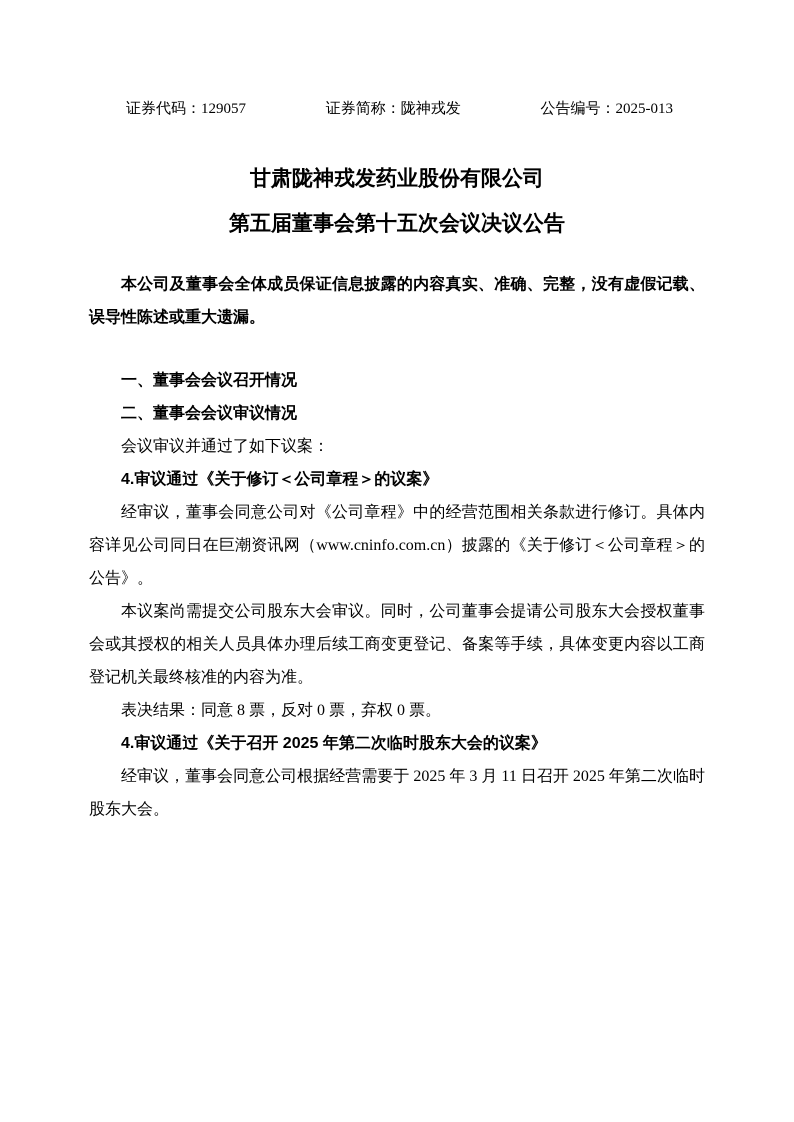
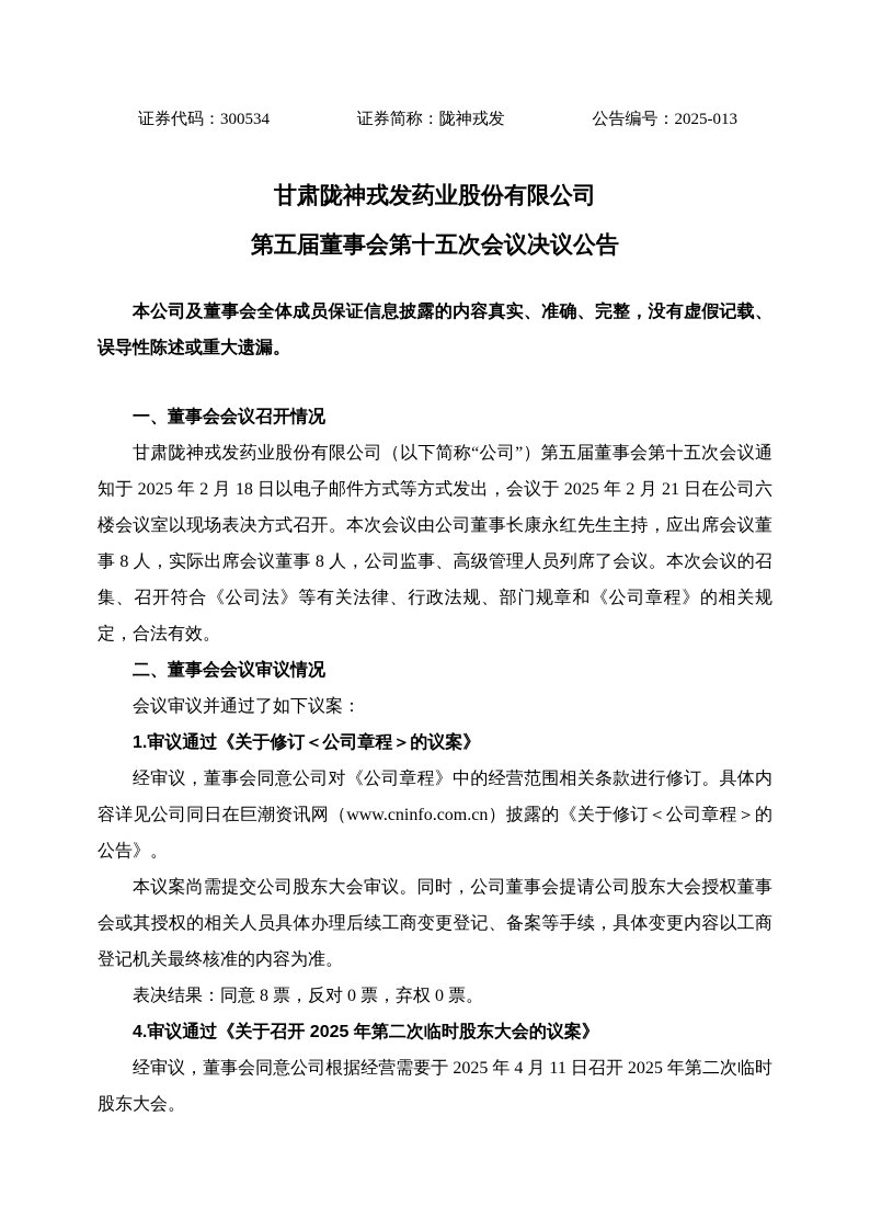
- 证券代码：129057
+ 证券代码：300534
  证券简称：陇神戎发
  公告编号：2025-013
  甘肃陇神戎发药业股份有限公司
  第五届董事会第十五次会议决议公告
  本公司及董事会全体成员保证信息披露的内容真实、准确、完整，没有虚假记载、误导性陈述或重大遗漏。
  一、董事会会议召开情况
+ 甘肃陇神戎发药业股份有限公司（以下简称“公司”）第五届董事会第十五次会议通知于 2025 年 2 月 18 日以电子邮件方式等方式发出，会议于 2025 年 2 月 21 日在公司六楼会议室以现场表决方式召开。本次会议由公司董事长康永红先生主持，应出席会议董事 8 人，实际出席会议董事 8 人，公司监事、高级管理人员列席了会议。本次会议的召集、召开符合《公司法》等有关法律、行政法规、部门规章和《公司章程》的相关规定，合法有效。
  二、董事会会议审议情况
  会议审议并通过了如下议案：
- 4.审议通过《关于修订＜公司章程＞的议案》
+ 1.审议通过《关于修订＜公司章程＞的议案》
  经审议，董事会同意公司对《公司章程》中的经营范围相关条款进行修订。具体内容详见公司同日在巨潮资讯网（www.cninfo.com.cn）披露的《关于修订＜公司章程＞的公告》。
  本议案尚需提交公司股东大会审议。同时，公司董事会提请公司股东大会授权董事会或其授权的相关人员具体办理后续工商变更登记、备案等手续，具体变更内容以工商登记机关最终核准的内容为准。
  表决结果：同意 8 票，反对 0 票，弃权 0 票。
  4.审议通过《关于召开 2025 年第二次临时股东大会的议案》
- 经审议，董事会同意公司根据经营需要于 2025 年 3 月 11 日召开 2025 年第二次临时股东大会。
+ 经审议，董事会同意公司根据经营需要于 2025 年 4 月 11 日召开 2025 年第二次临时股东大会。
